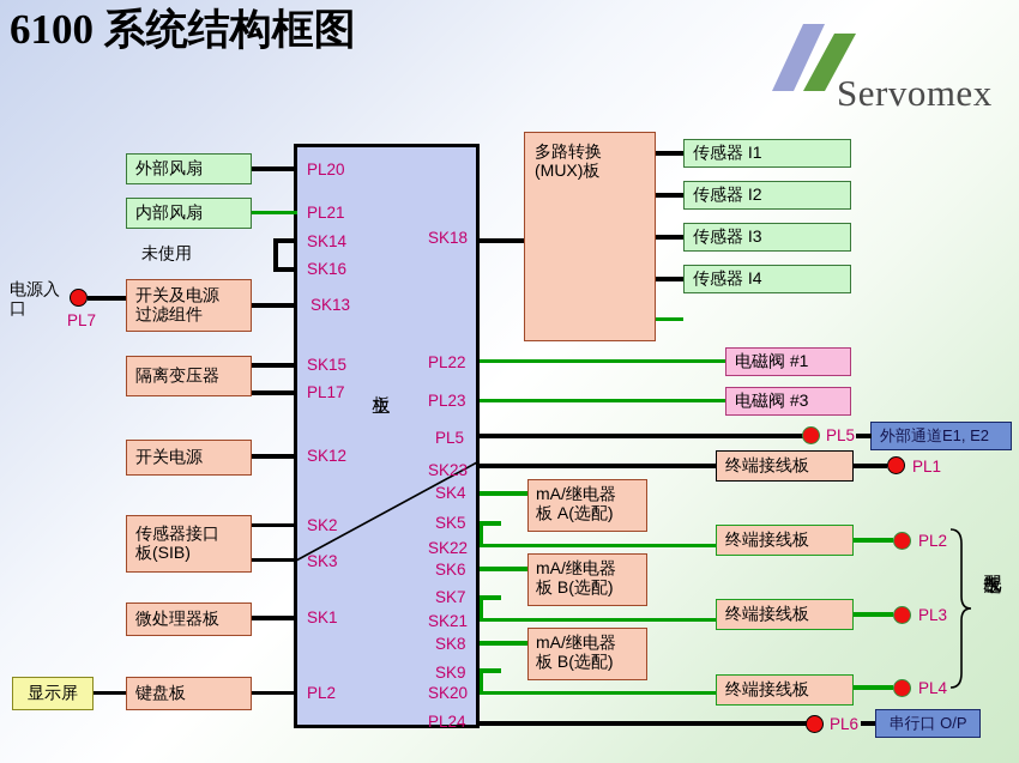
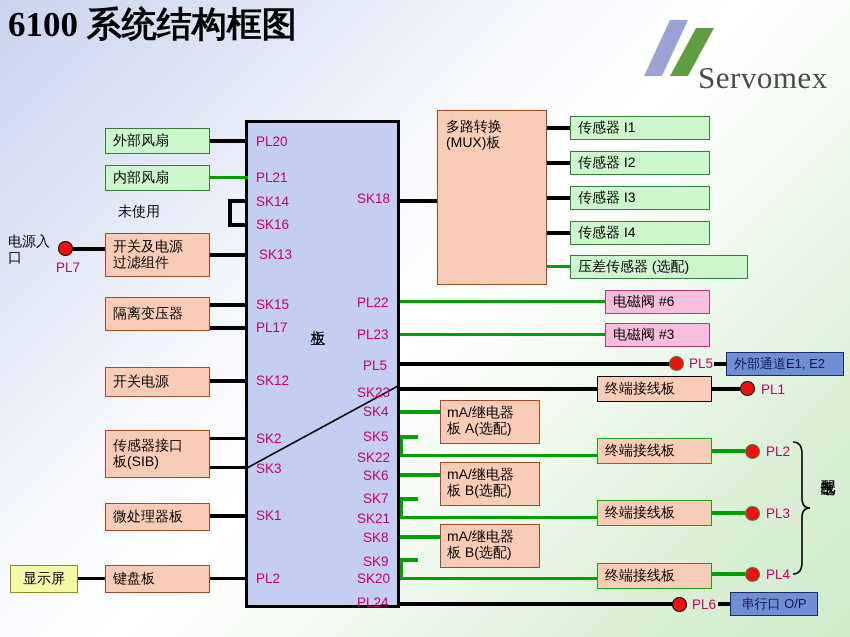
  6100 系统结构框图
  Servomex
  外部风扇
  内部风扇
  未使用
  开关及电源
  过滤组件
  隔离变压器
  开关电源
  传感器接口
  板(SIB)
  微处理器板
  键盘板
  显示屏
  电源入
  口
  PL7
  PL20
  PL21
  SK14
  SK16
  SK13
  SK15
  PL17
  SK12
  SK2
  SK3
  SK1
  PL2
  SK18
  PL22
  PL23
  PL5
  SK23
  SK4
  SK5
  SK22
  SK6
  SK7
  SK21
  SK8
  SK9
  SK20
  PL24
  多路转换
  (MUX)板
  传感器 I1
  传感器 I2
  传感器 I3
  传感器 I4
+ 压差传感器 (选配)
- 电磁阀 #1
+ 电磁阀 #6
  电磁阀 #3
  外部通道E1, E2
  PL5
  终端接线板
  PL1
  mA/继电器
  板 A(选配)
  终端接线板
  PL2
  mA/继电器
  板 B(选配)
  终端接线板
  PL3
  mA/继电器
  板 B(选配)
  终端接线板
  PL4
  PL6
  串行口 O/P
